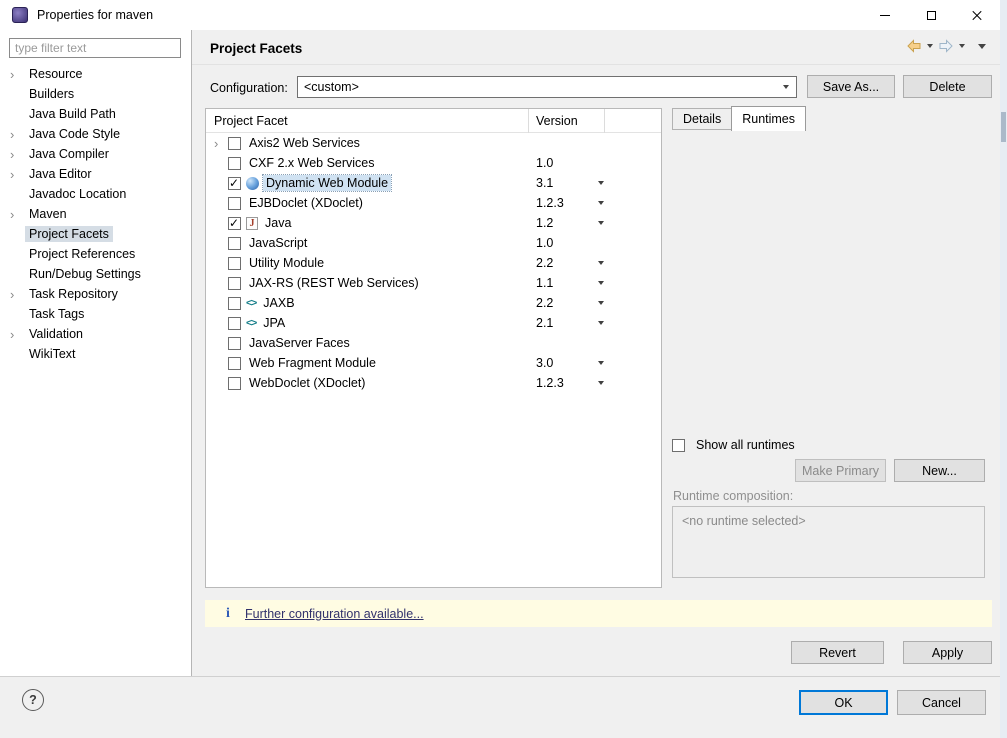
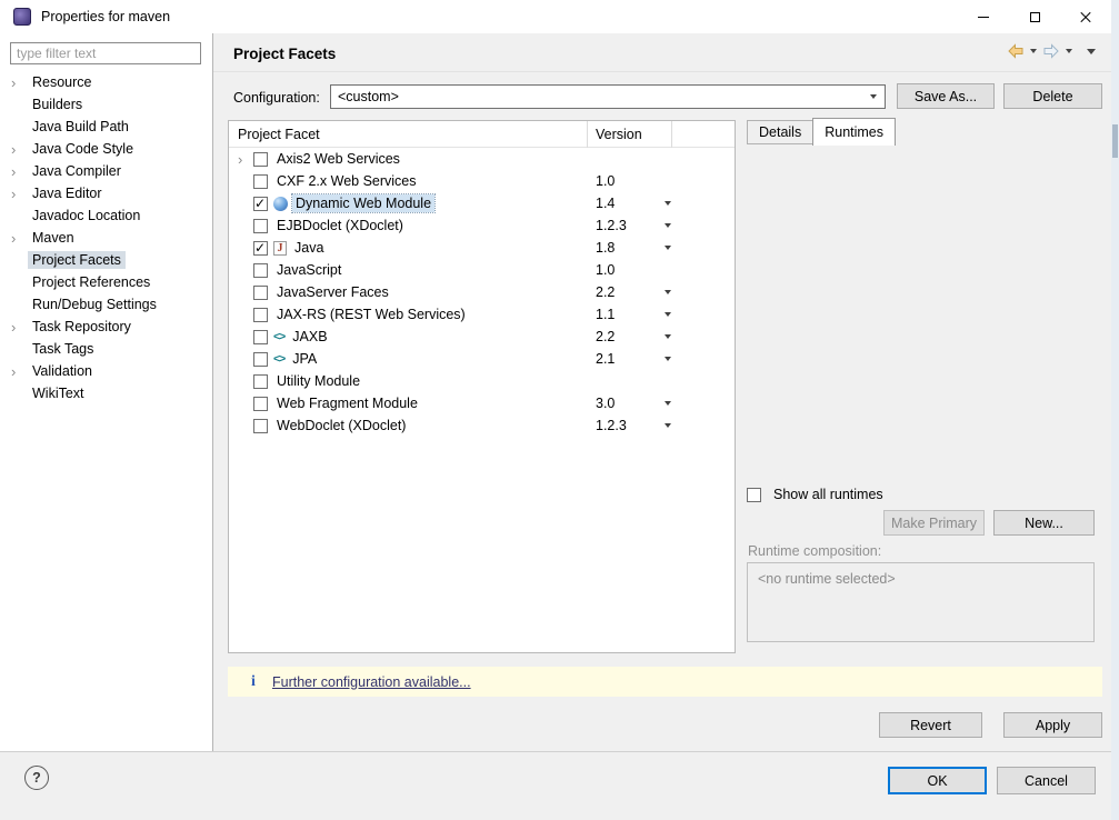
  Properties for maven
  type filter text
  ›
  Resource
  Builders
  Java Build Path
  ›
  Java Code Style
  ›
  Java Compiler
  ›
  Java Editor
  Javadoc Location
  ›
  Maven
  Project Facets
  Project References
  Run/Debug Settings
  ›
  Task Repository
  Task Tags
  ›
  Validation
  WikiText
  Project Facets
  Configuration:
  <custom>
  Save As...
  Delete
  Project Facet
  Version
  ›
  Axis2 Web Services
  CXF 2.x Web Services
  1.0
  Dynamic Web Module
- 3.1
+ 1.4
  EJBDoclet (XDoclet)
  1.2.3
  Java
- 1.2
+ 1.8
  JavaScript
  1.0
- Utility Module
+ JavaServer Faces
  2.2
  JAX-RS (REST Web Services)
  1.1
  JAXB
  2.2
  JPA
  2.1
- JavaServer Faces
+ Utility Module
  Web Fragment Module
  3.0
  WebDoclet (XDoclet)
  1.2.3
  Details
  Runtimes
  Show all runtimes
  Make Primary
  New...
  Runtime composition:
  <no runtime selected>
  Further configuration available...
  Revert
  Apply
  OK
  Cancel
